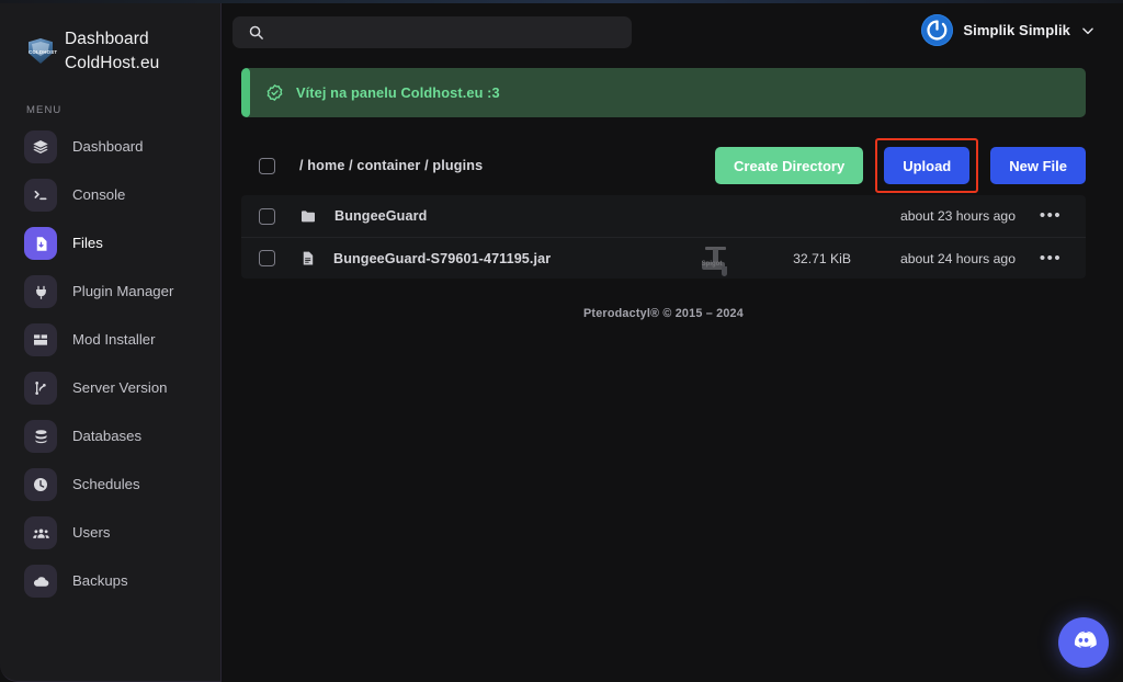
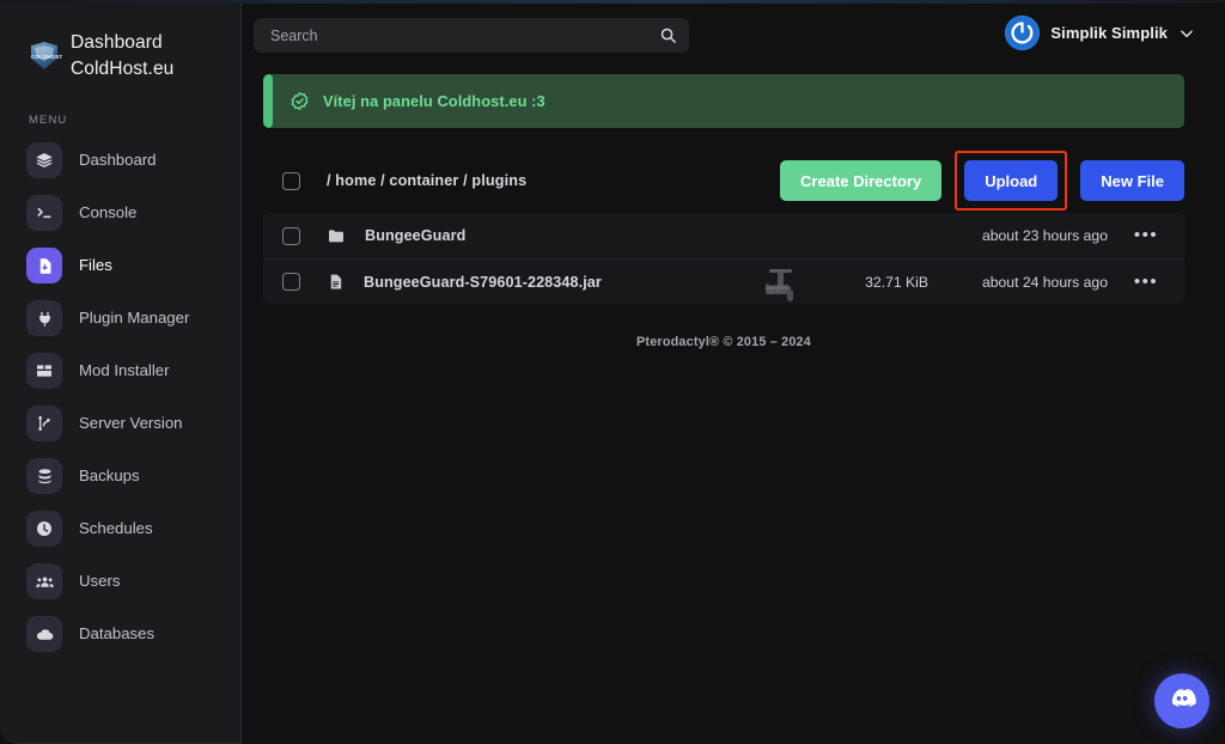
  Dashboard
  ColdHost.eu
  MENU
  Dashboard
  Console
  Files
  Plugin Manager
  Mod Installer
  Server Version
- Databases
+ Backups
  Schedules
  Users
- Backups
+ Databases
+ Search
  Simplik Simplik
  Vítej na panelu Coldhost.eu :3
  / home / container / plugins
  Create Directory
  Upload
  New File
  BungeeGuard
  about 23 hours ago
  •••
- BungeeGuard-S79601-471195.jar
+ BungeeGuard-S79601-228348.jar
  32.71 KiB
  about 24 hours ago
  •••
  Pterodactyl® © 2015 – 2024
